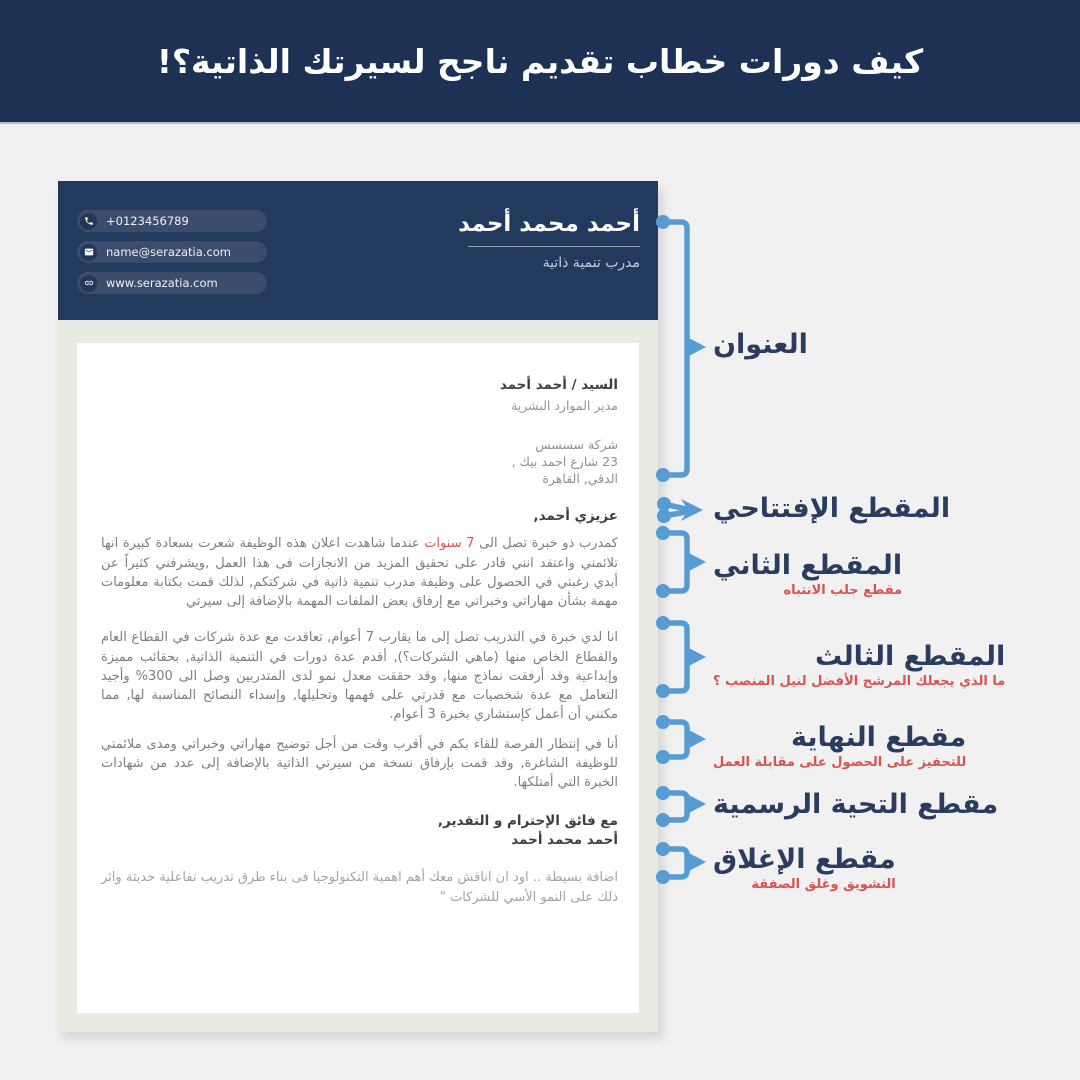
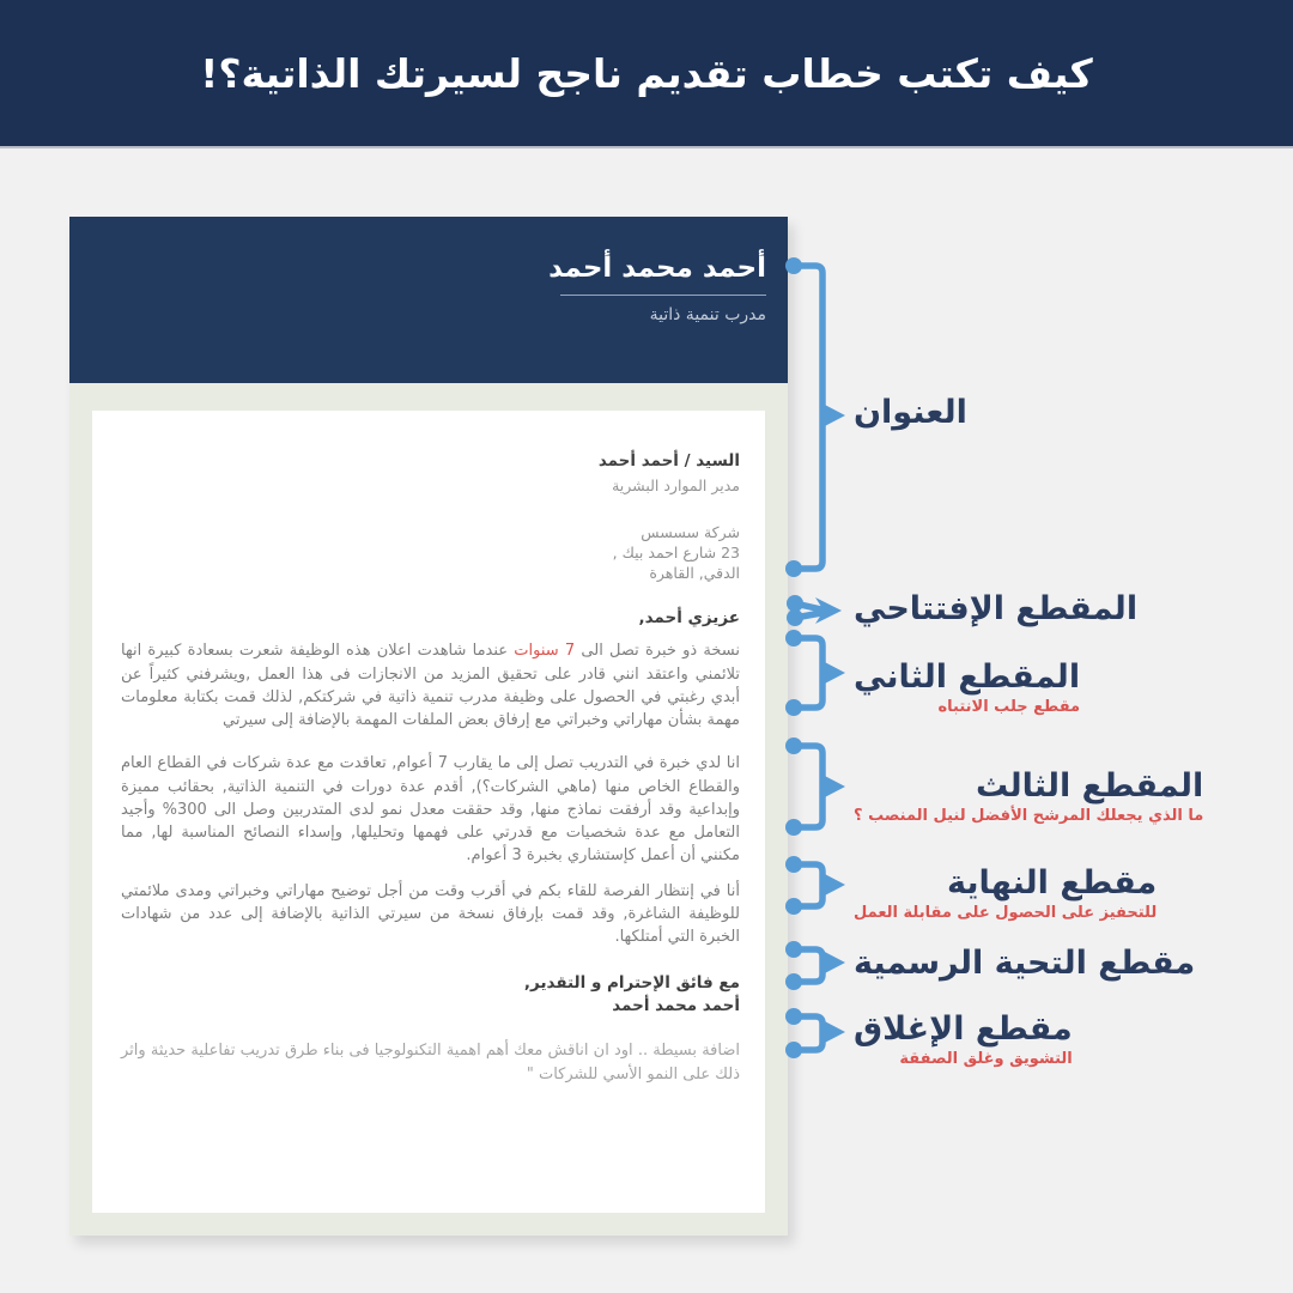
- كيف دورات خطاب تقديم ناجح لسيرتك الذاتية؟!
+ كيف تكتب خطاب تقديم ناجح لسيرتك الذاتية؟!
- +0123456789
- name@serazatia.com
- www.serazatia.com
  أحمد محمد أحمد
  مدرب تنمية ذاتية
  السيد / أحمد أحمد
  مدير الموارد البشرية
  شركة سسسس
  23 شارع احمد بيك ,
  الدقي, القاهرة
  عزيزي أحمد,
- كمدرب ذو خبرة تصل الى 7 سنوات عندما شاهدت اعلان هذه الوظيفة شعرت بسعادة كبيرة انها تلائمني واعتقد انني قادر على تحقيق المزيد من الانجازات فى هذا العمل ,ويشرفني كثيراً عن أبدي رغبتي في الحصول على وظيفة مدرب تنمية ذاتية في شركتكم, لذلك قمت بكتابة معلومات مهمة بشأن مهاراتي وخبراتي مع إرفاق بعض الملفات المهمة بالإضافة إلى سيرتي
+ نسخة ذو خبرة تصل الى 7 سنوات عندما شاهدت اعلان هذه الوظيفة شعرت بسعادة كبيرة انها تلائمني واعتقد انني قادر على تحقيق المزيد من الانجازات فى هذا العمل ,ويشرفني كثيراً عن أبدي رغبتي في الحصول على وظيفة مدرب تنمية ذاتية في شركتكم, لذلك قمت بكتابة معلومات مهمة بشأن مهاراتي وخبراتي مع إرفاق بعض الملفات المهمة بالإضافة إلى سيرتي
  انا لدي خبرة في التدريب تصل إلى ما يقارب 7 أعوام, تعاقدت مع عدة شركات في القطاع العام والقطاع الخاص منها (ماهي الشركات؟), أقدم عدة دورات في التنمية الذاتية, بحقائب مميزة وإبداعية وقد أرفقت نماذج منها, وقد حققت معدل نمو لدى المتدربين وصل الى 300% وأجيد التعامل مع عدة شخصيات مع قدرتي على فهمها وتحليلها, وإسداء النصائح المناسبة لها, مما مكنني أن أعمل كإستشاري بخبرة 3 أعوام.
  أنا في إنتظار الفرصة للقاء بكم في أقرب وقت من أجل توضيح مهاراتي وخبراتي ومدى ملائمتي للوظيفة الشاغرة, وقد قمت بإرفاق نسخة من سيرتي الذاتية بالإضافة إلى عدد من شهادات الخبرة التي أمتلكها.
  مع فائق الإحترام و التقدير,
  أحمد محمد أحمد
  اضافة بسيطة .. اود ان اناقش معك أهم اهمية التكنولوجيا فى بناء طرق تدريب تفاعلية حديثة واثر ذلك على النمو الأسي للشركات "
  العنوان
  المقطع الإفتتاحي
  المقطع الثاني
  مقطع جلب الانتباه
  المقطع الثالث
  ما الذي يجعلك المرشح الأفضل لنيل المنصب ؟
  مقطع النهاية
  للتحفيز على الحصول على مقابلة العمل
  مقطع التحية الرسمية
  مقطع الإغلاق
  التشويق وغلق الصفقة
